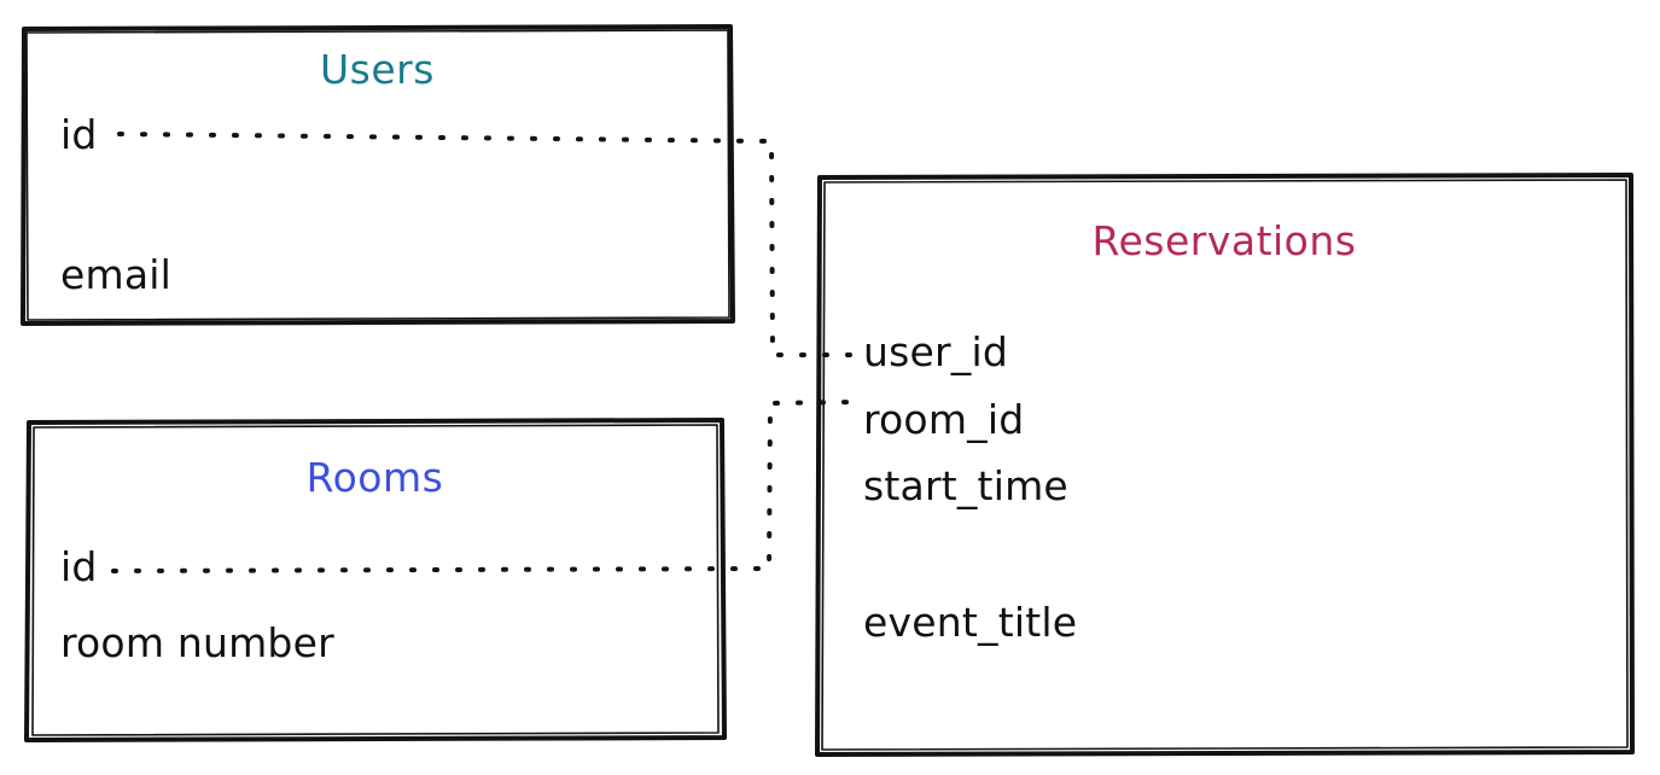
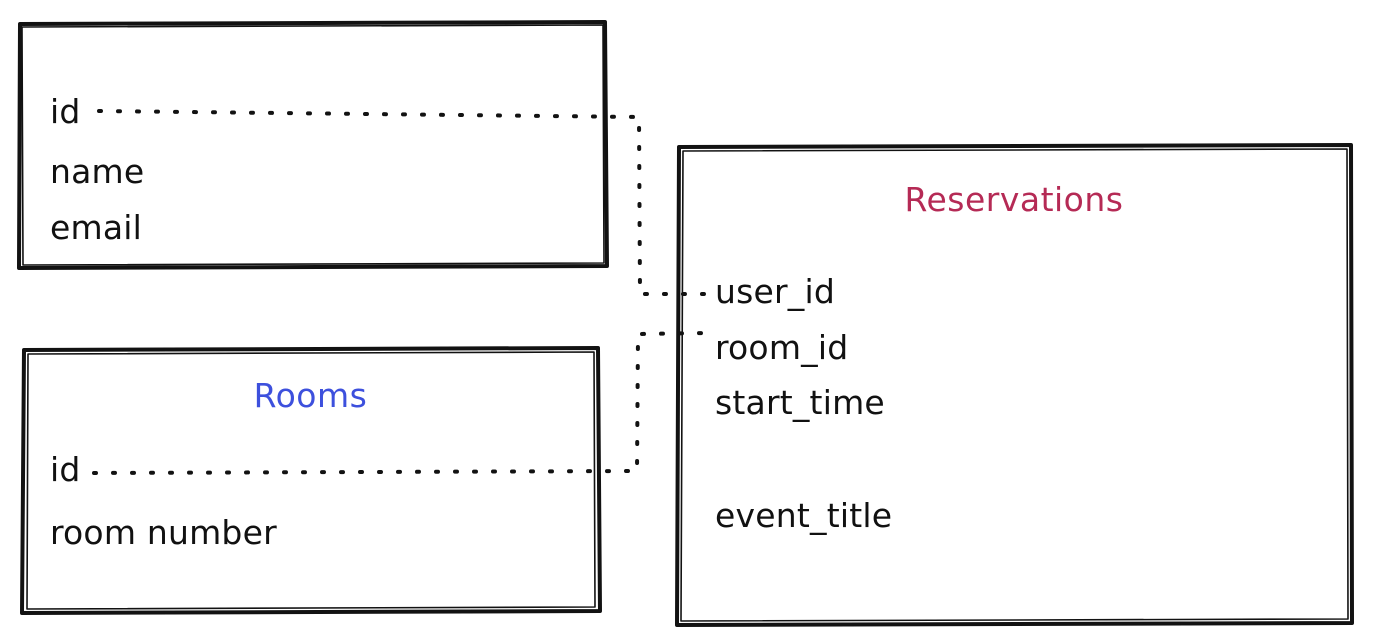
- Users
  id
+ name
  email
  Rooms
  id
  room number
  Reservations
  user_id
  room_id
  start_time
  event_title
